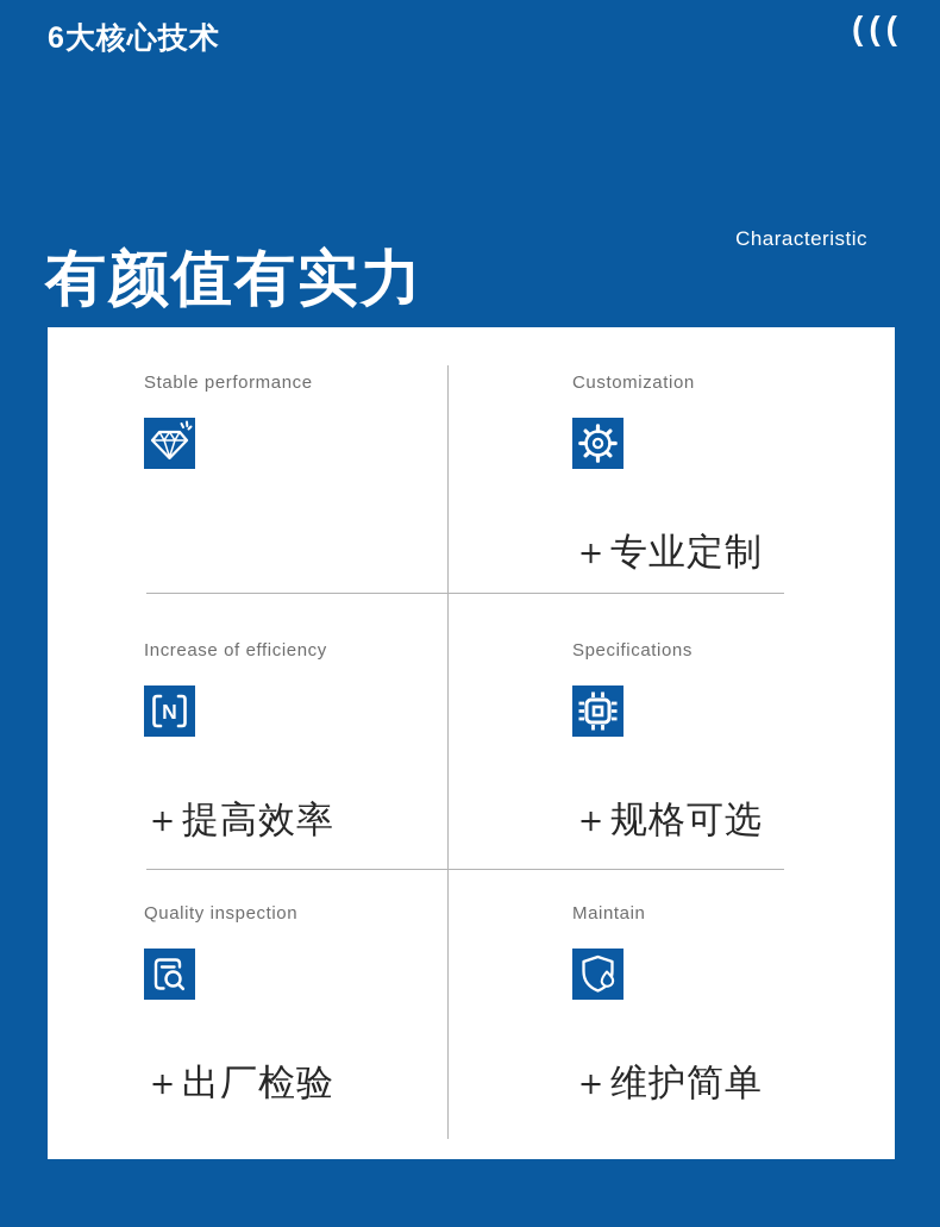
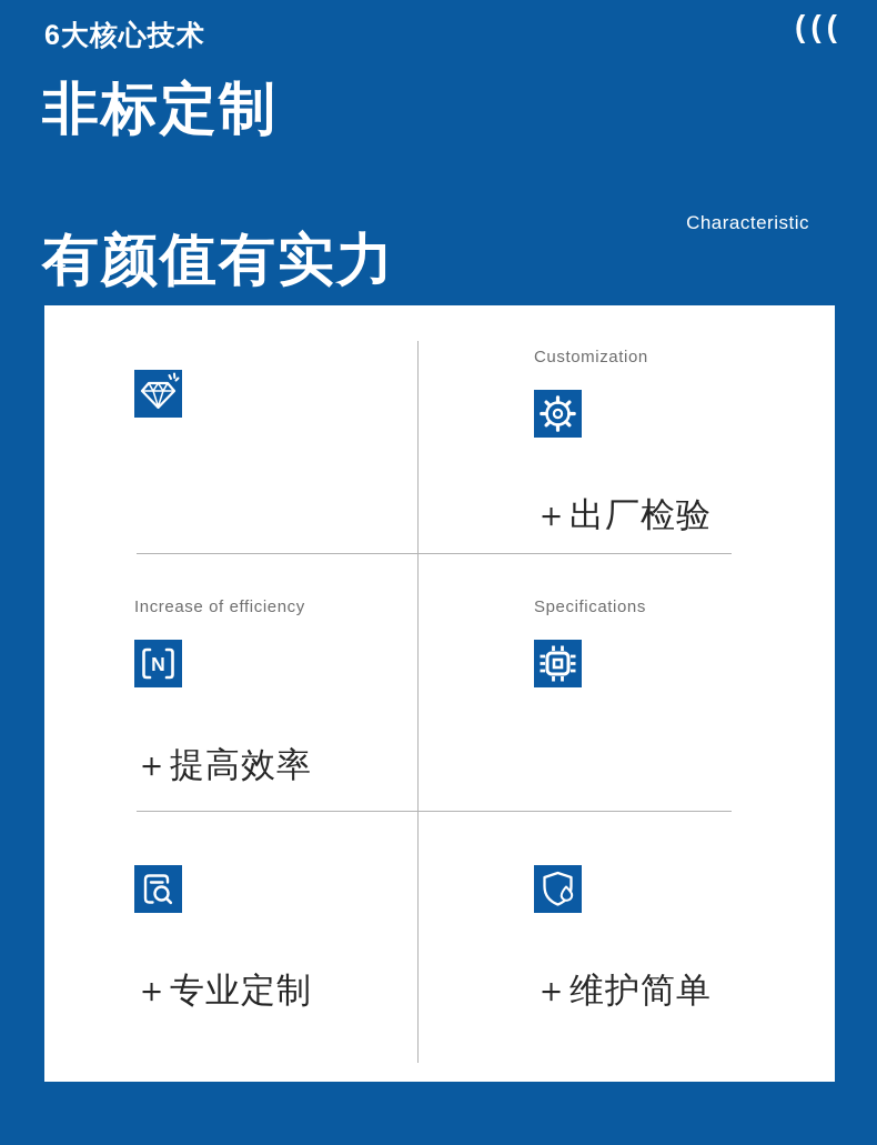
  6大核心技术
  (((
+ 非标定制
  有颜值有实力
  Characteristic
  +
- Stable performance
  Customization
- ＋专业定制
+ ＋出厂检验
  Increase of efficiency
  N
  ＋提高效率
  Specifications
- ＋规格可选
- Quality inspection
- ＋出厂检验
+ ＋专业定制
- Maintain
  ＋维护简单
